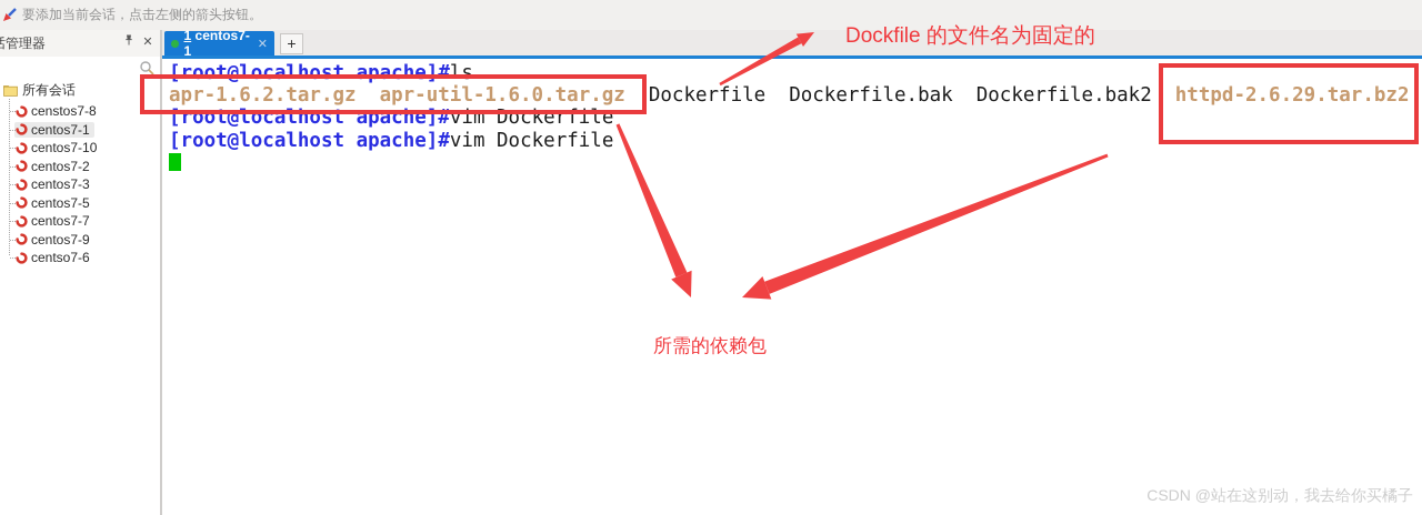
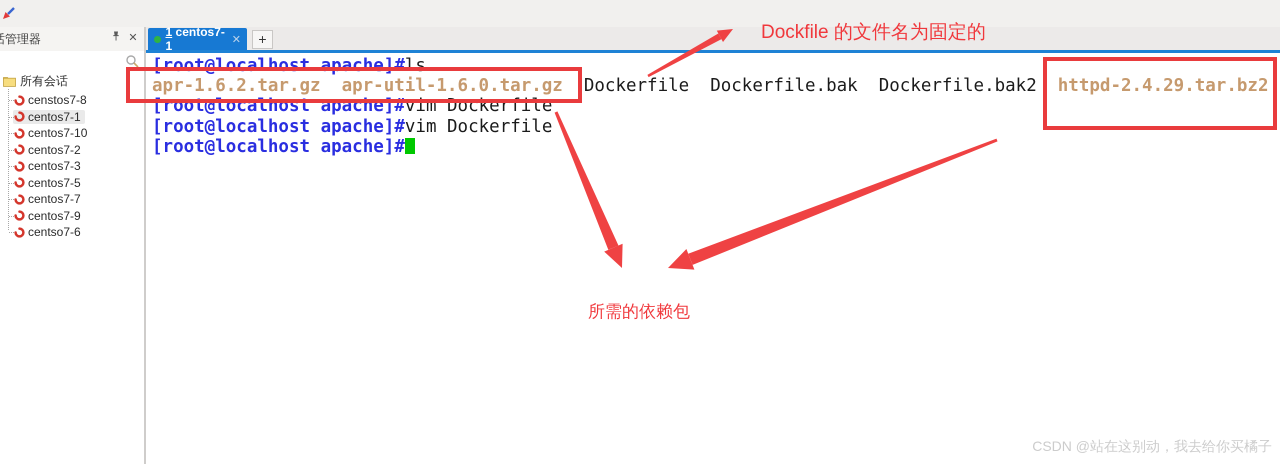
- 要添加当前会话，点击左侧的箭头按钮。
  ✕
  所有会话
  censtos7-8
  centos7-1
  centos7-10
  centos7-2
  centos7-3
  centos7-5
  centos7-7
  centos7-9
  centso7-6
  1 centos7-1
  ✕
  +
  [root@localhost apache]#ls
- apr-1.6.2.tar.gz apr-util-1.6.0.tar.gz Dockerfile Dockerfile.bak Dockerfile.bak2 httpd-2.6.29.tar.bz2
+ apr-1.6.2.tar.gz apr-util-1.6.0.tar.gz Dockerfile Dockerfile.bak Dockerfile.bak2 httpd-2.4.29.tar.bz2
  [root@localhost apache]#vim Dockerfile
  [root@localhost apache]#vim Dockerfile
+ [root@localhost apache]#
  Dockfile 的文件名为固定的
  所需的依赖包
  CSDN @站在这别动，我去给你买橘子
